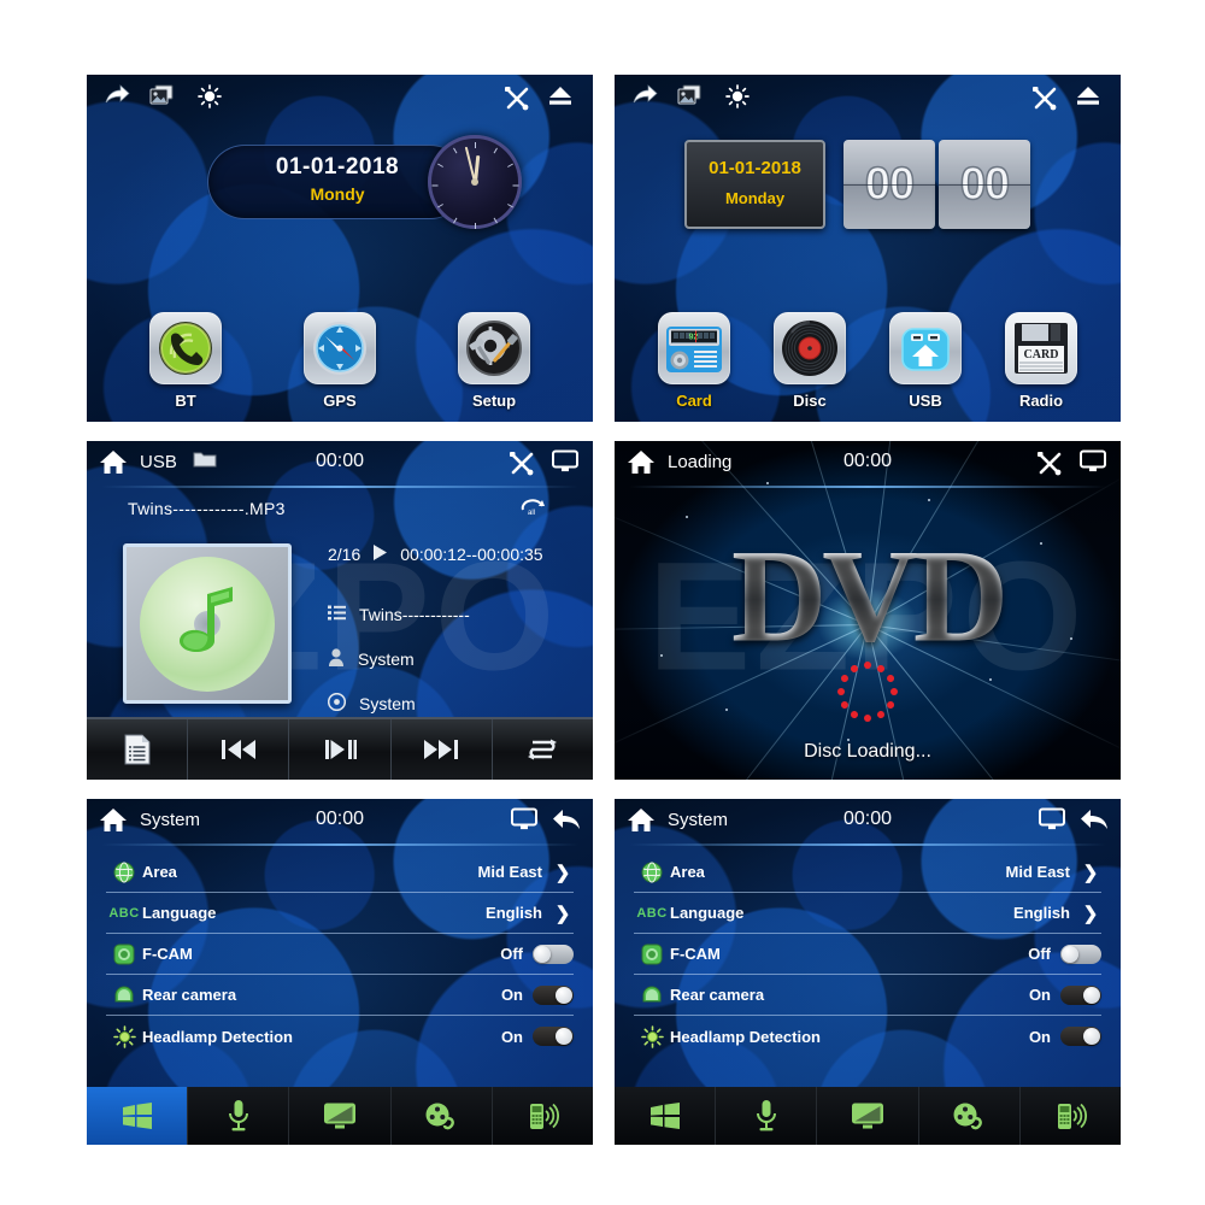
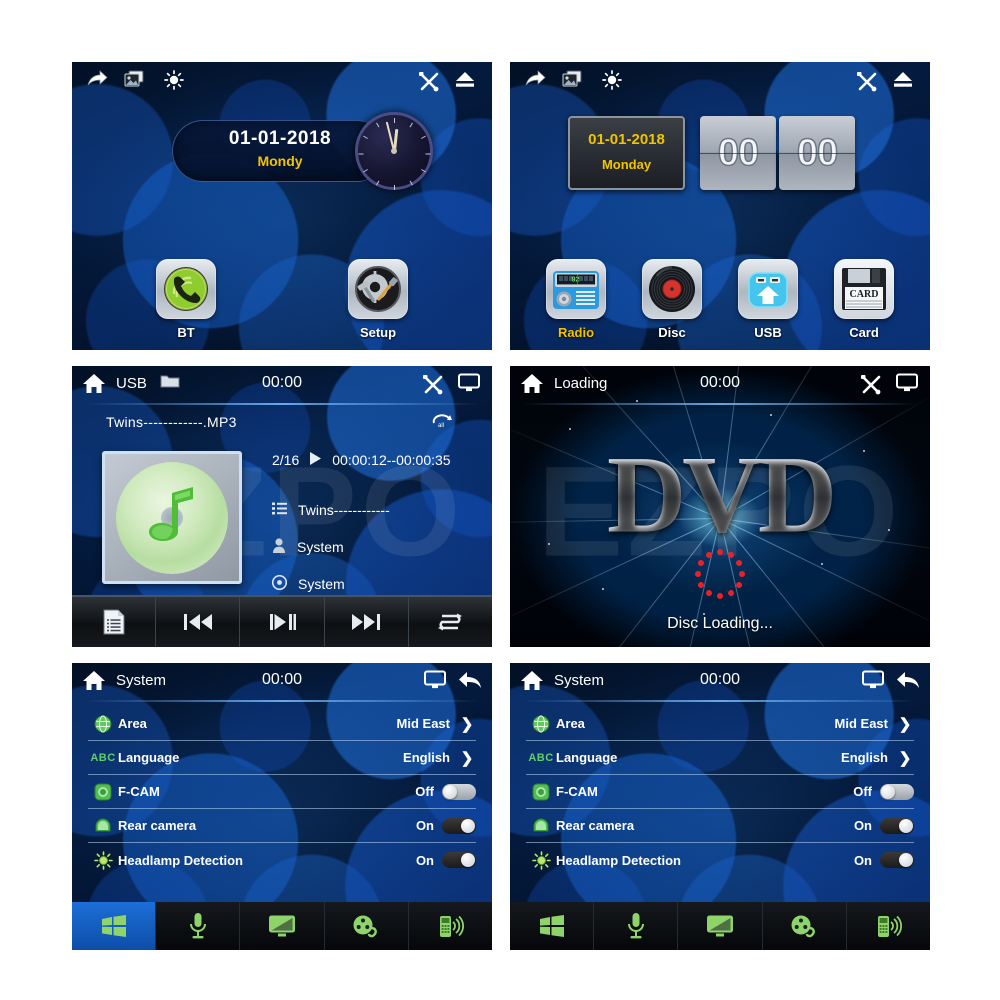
  01-01-2018
  Mondy
  BT
- GPS
  Setup
  01-01-2018
  Monday
  00
  00
- Card
+ Radio
  Disc
  USB
  CARD
- Radio
+ Card
  USB
  00:00
  Twins------------.MP3
  2/16
  00:00:12--00:00:35
  Twins------------
  System
  System
  DVD
  Disc Loading...
  Loading
  00:00
  System
  00:00
  Area
  Mid East
  ❯
  ABC
  Language
  English
  ❯
  F-CAM
  Off
  Rear camera
  On
  Headlamp Detection
  On
  System
  00:00
  Area
  Mid East
  ❯
  ABC
  Language
  English
  ❯
  F-CAM
  Off
  Rear camera
  On
  Headlamp Detection
  On
